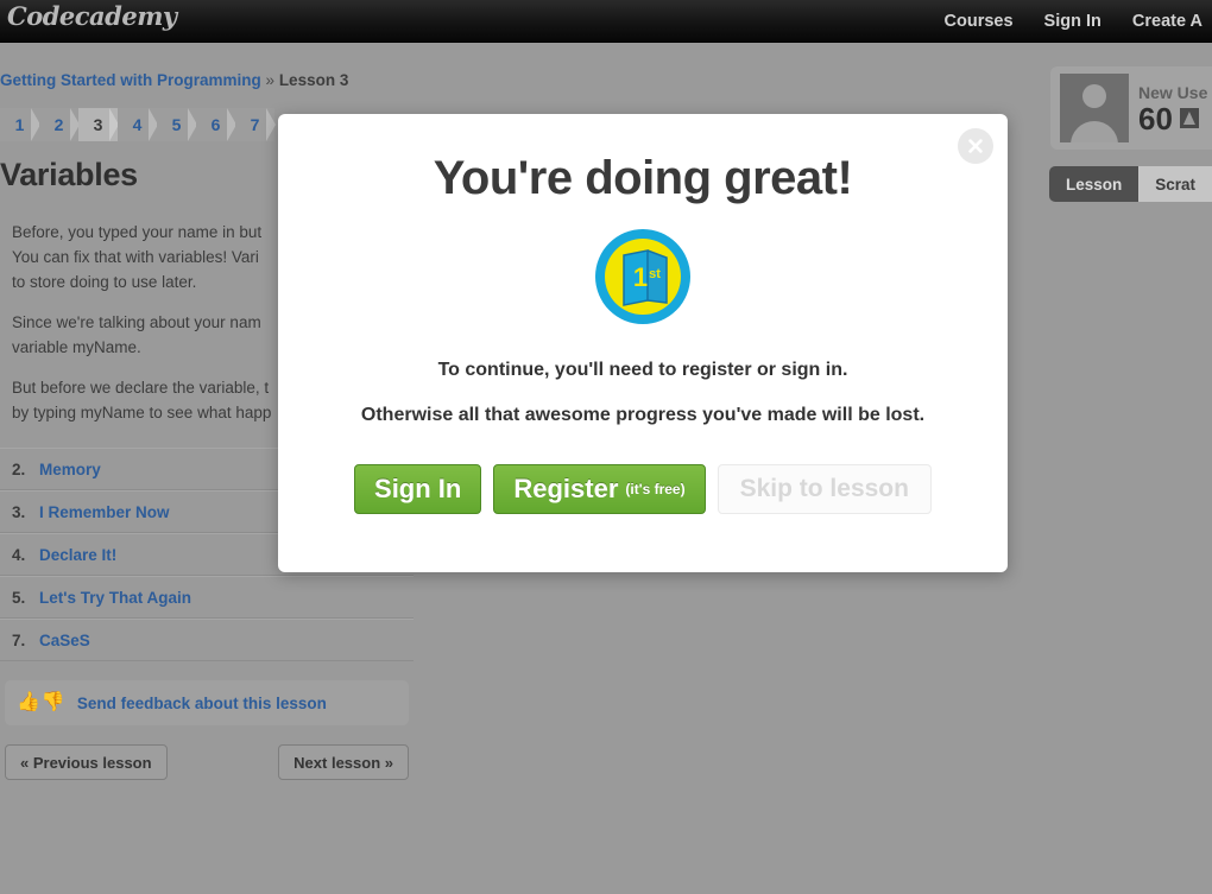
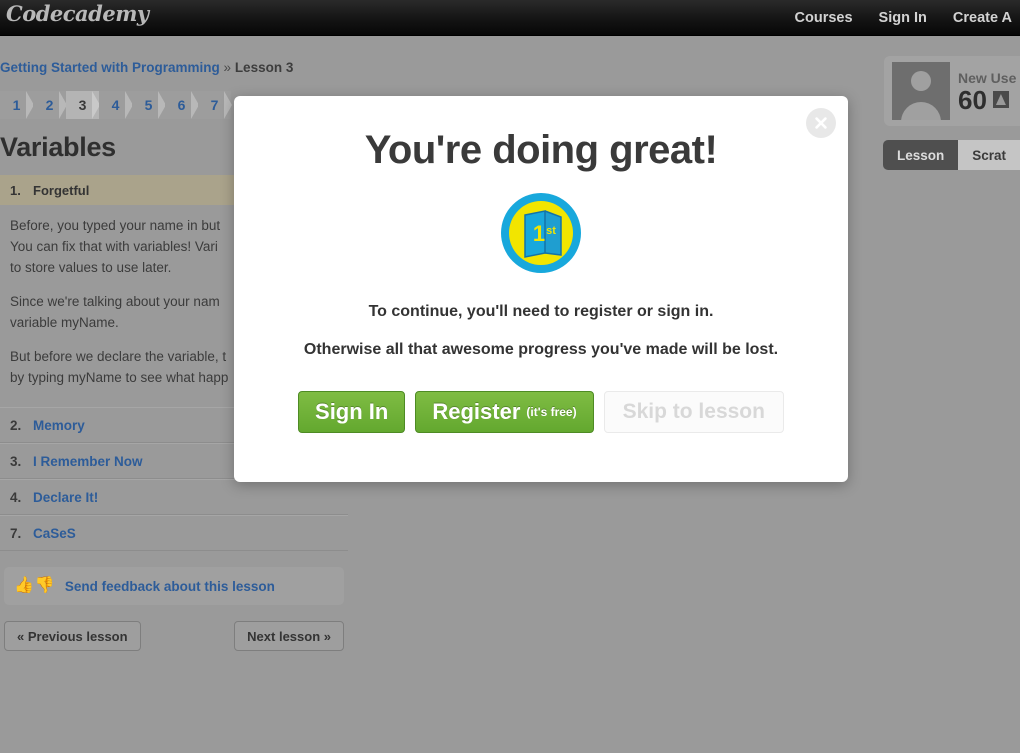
  Codecademy
  Courses
  Sign In
  Create A
  Getting Started with Programming » Lesson 3
  1
  2
  3
  4
  5
  6
  7
  New Use
  60
  Lesson
  Scrat
  Variables
+ 1.
+ Forgetful
  Before, you typed your name in but
  You can fix that with variables! Vari
- to store doing to use later.
+ to store values to use later.
  Since we're talking about your nam
  variable myName.
  But before we declare the variable, t
  by typing myName to see what happ
  2.
  Memory
  3.
  I Remember Now
  4.
  Declare It!
- 5.
- Let's Try That Again
  7.
  CaSeS
  👍
  👎
  Send feedback about this lesson
  « Previous lesson
  Next lesson »
  You're doing great!
  1
  st
  To continue, you'll need to register or sign in.
  Otherwise all that awesome progress you've made will be lost.
  Sign In
  Register
  (it's free)
  Skip to lesson
